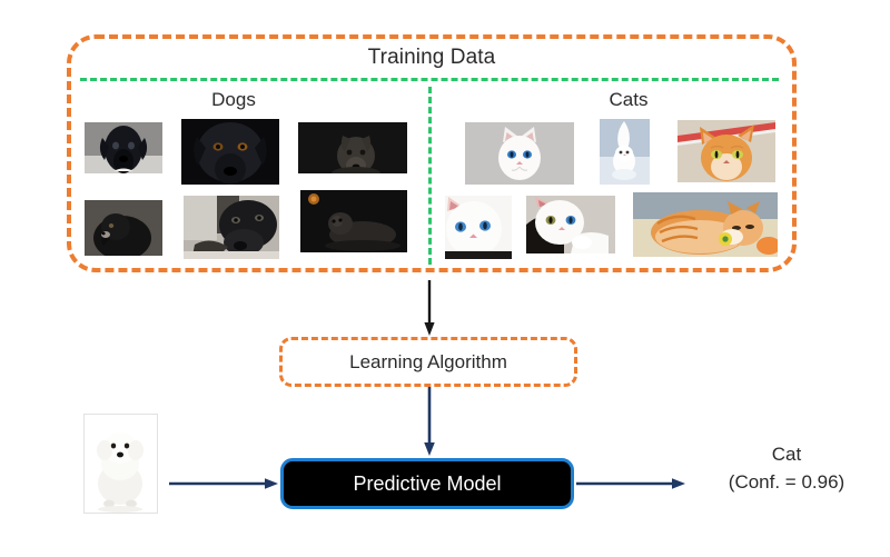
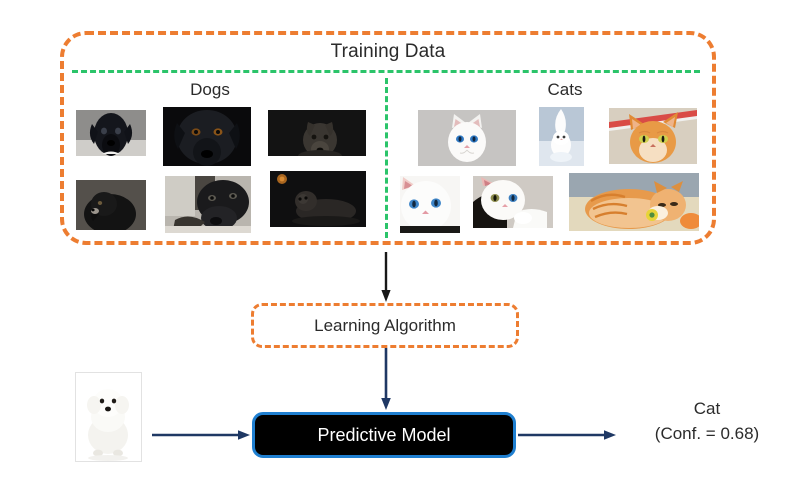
  Training Data
  Dogs
  Cats
  Learning Algorithm
  Predictive Model
  Cat
- (Conf. = 0.96)
+ (Conf. = 0.68)
